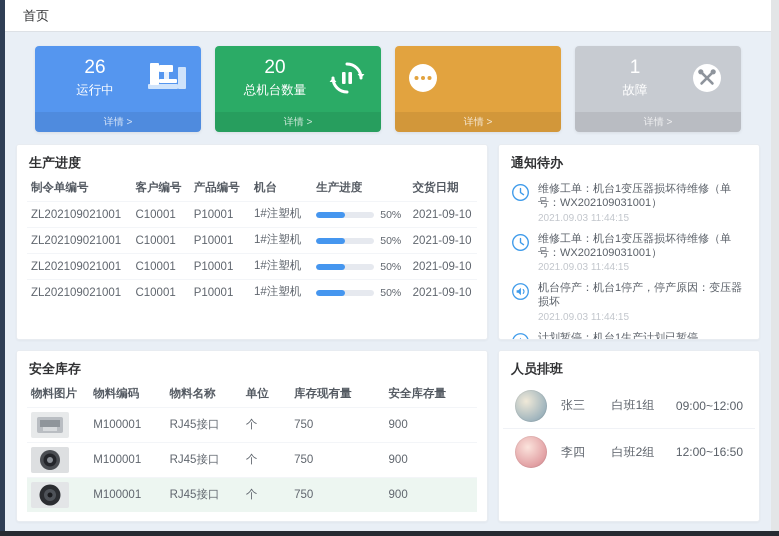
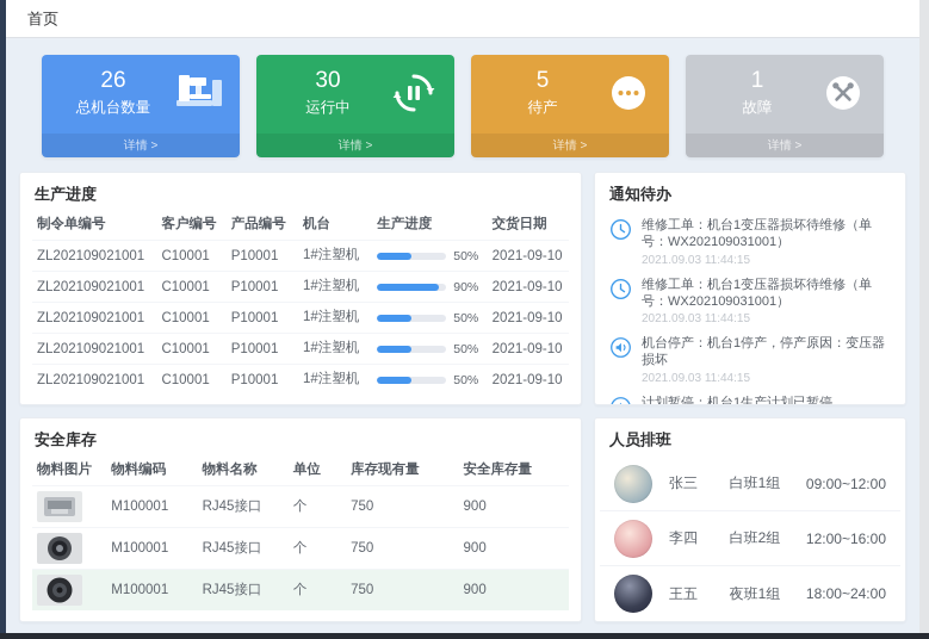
  首页
  26
- 运行中
+ 总机台数量
  详情 >
- 20
+ 30
- 总机台数量
+ 运行中
  详情 >
+ 5
+ 待产
  详情 >
  1
  故障
  详情 >
  生产进度
  制令单编号	客户编号	产品编号	机台	生产进度	交货日期
  ZL202109021001	C10001	P10001	1#注塑机	50%	2021-09-10
+ ZL202109021001	C10001	P10001	1#注塑机	90%	2021-09-10
  ZL202109021001	C10001	P10001	1#注塑机	50%	2021-09-10
  ZL202109021001	C10001	P10001	1#注塑机	50%	2021-09-10
  ZL202109021001	C10001	P10001	1#注塑机	50%	2021-09-10
  通知待办
  维修工单：机台1变压器损坏待维修（单号：WX202109031001）
  2021.09.03 11:44:15
  维修工单：机台1变压器损坏待维修（单号：WX202109031001）
  2021.09.03 11:44:15
  机台停产：机台1停产，停产原因：变压器损坏
  2021.09.03 11:44:15
  计划暂停：机台1生产计划已暂停
  安全库存
  物料图片	物料编码	物料名称	单位	库存现有量	安全库存量
  	M100001	RJ45接口	个	750	900
  	M100001	RJ45接口	个	750	900
  	M100001	RJ45接口	个	750	900
  人员排班
  张三
  白班1组
  09:00~12:00
  李四
  白班2组
- 12:00~16:50
+ 12:00~16:00
+ 王五
+ 夜班1组
+ 18:00~24:00
